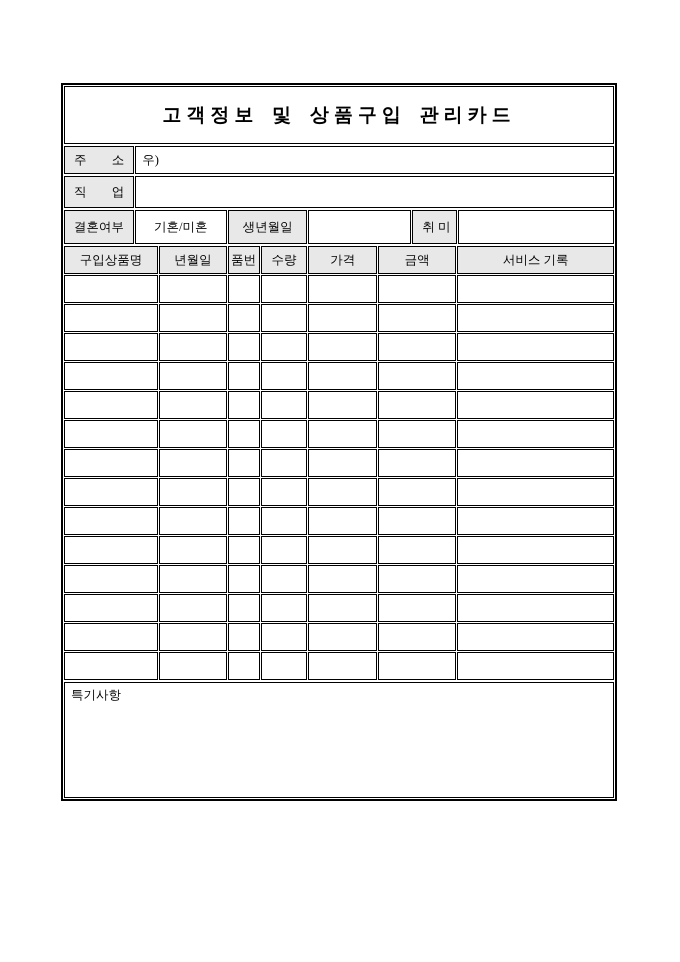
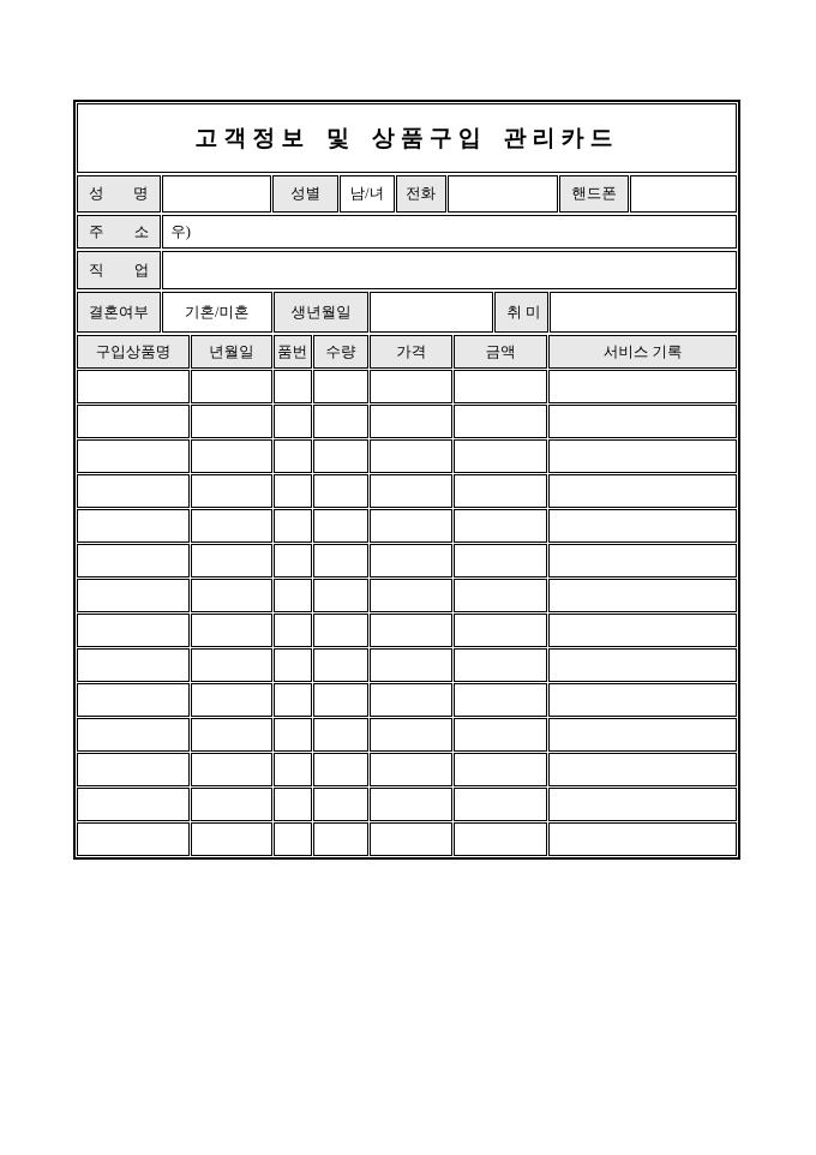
  고객정보 및 상품구입 관리카드
+ 성 명		성별	남/녀	전화		핸드폰
  주 소	우)
  직 업
  결혼여부	기혼/미혼	생년월일		취 미
  구입상품명	년월일	품번	수량	가격	금액	서비스 기록
- 특기사항
